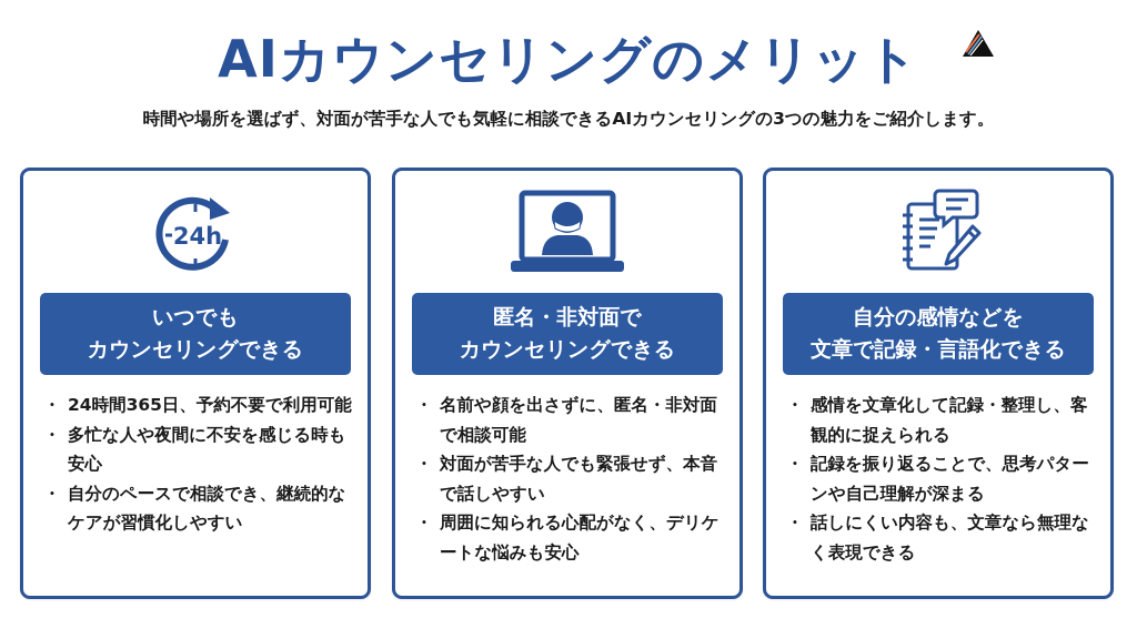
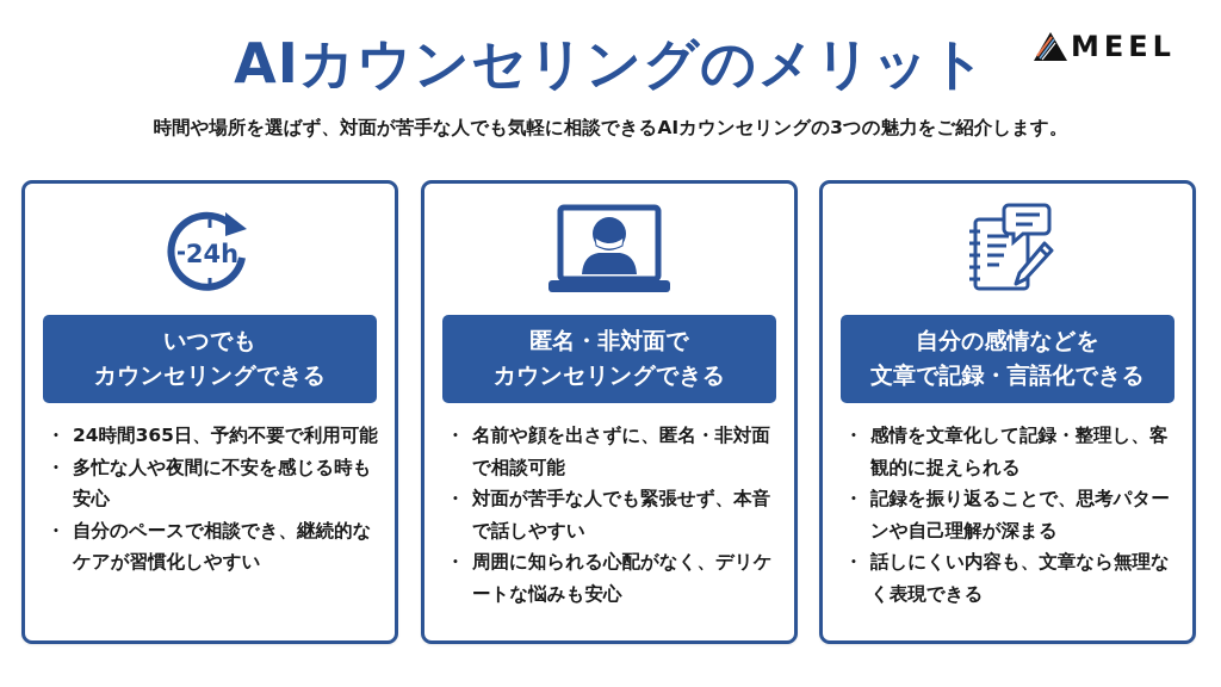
  AIカウンセリングのメリット
+ MEEL
  時間や場所を選ばず、対面が苦手な人でも気軽に相談できるAIカウンセリングの3つの魅力をご紹介します。
  24h
  いつでも
  カウンセリングできる
  24時間365日、予約不要で利用可能
  多忙な人や夜間に不安を感じる時も安心
  自分のペースで相談でき、継続的なケアが習慣化しやすい
  匿名・非対面で
  カウンセリングできる
  名前や顔を出さずに、匿名・非対面で相談可能
  対面が苦手な人でも緊張せず、本音で話しやすい
  周囲に知られる心配がなく、デリケートな悩みも安心
  自分の感情などを
  文章で記録・言語化できる
  感情を文章化して記録・整理し、客観的に捉えられる
  記録を振り返ることで、思考パターンや自己理解が深まる
  話しにくい内容も、文章なら無理なく表現できる
